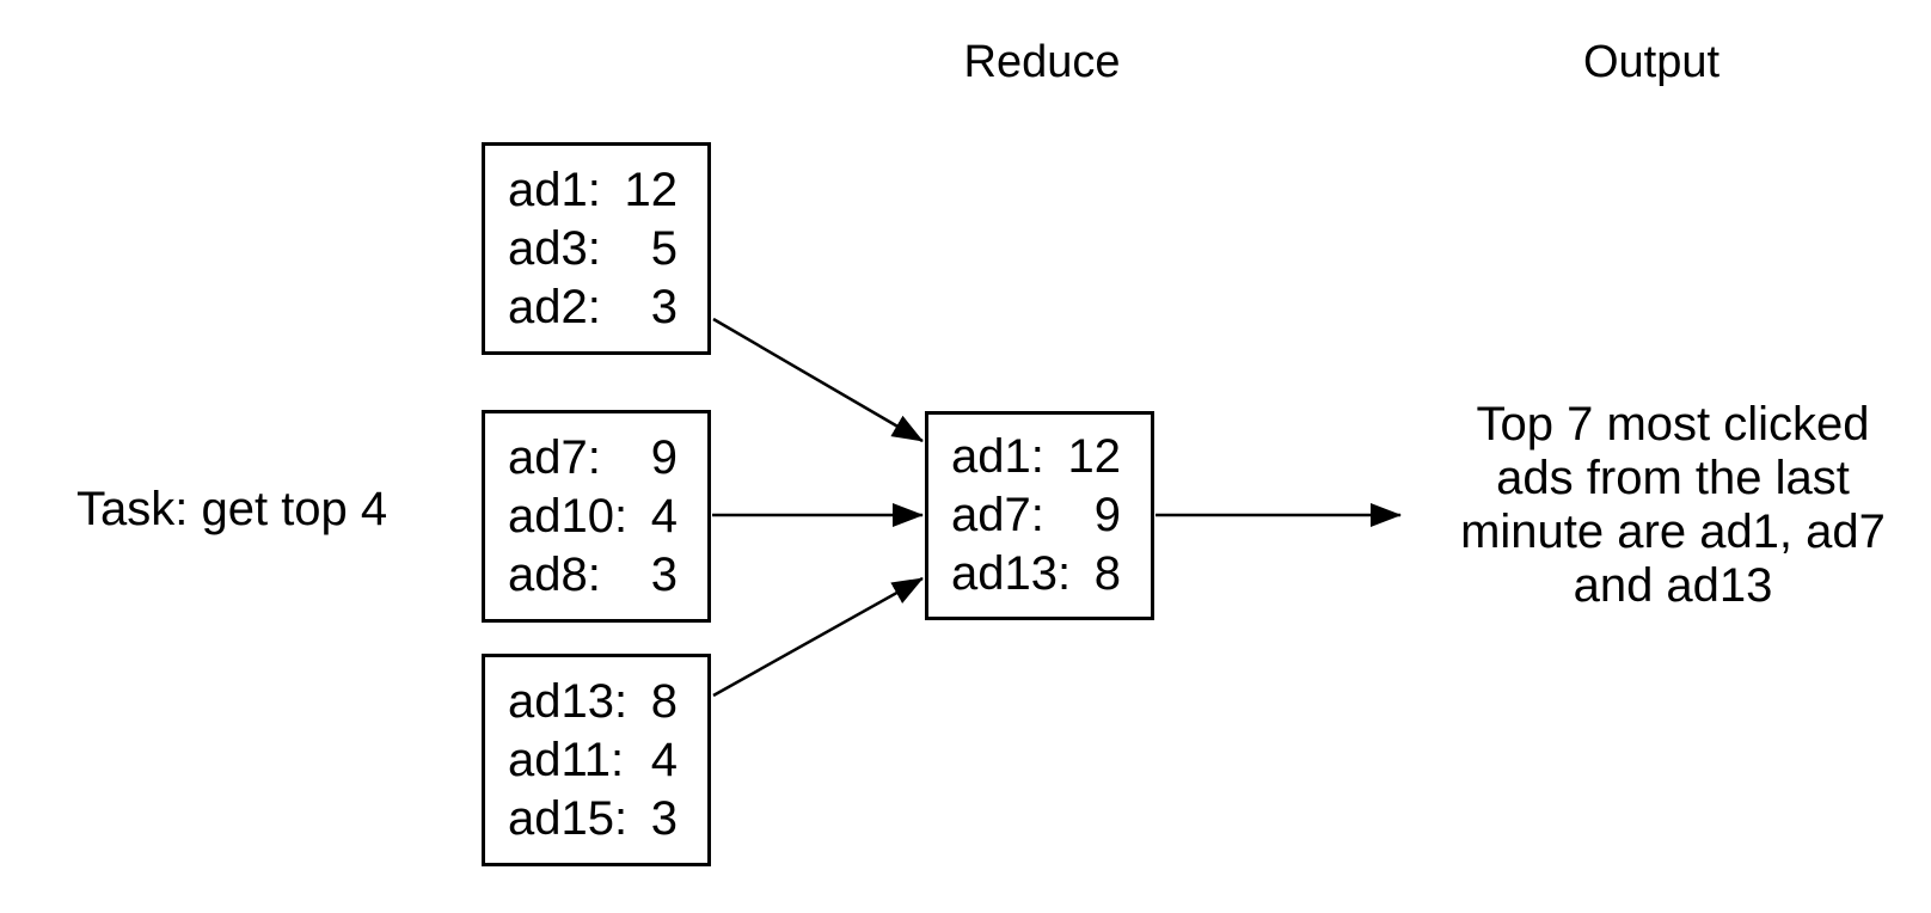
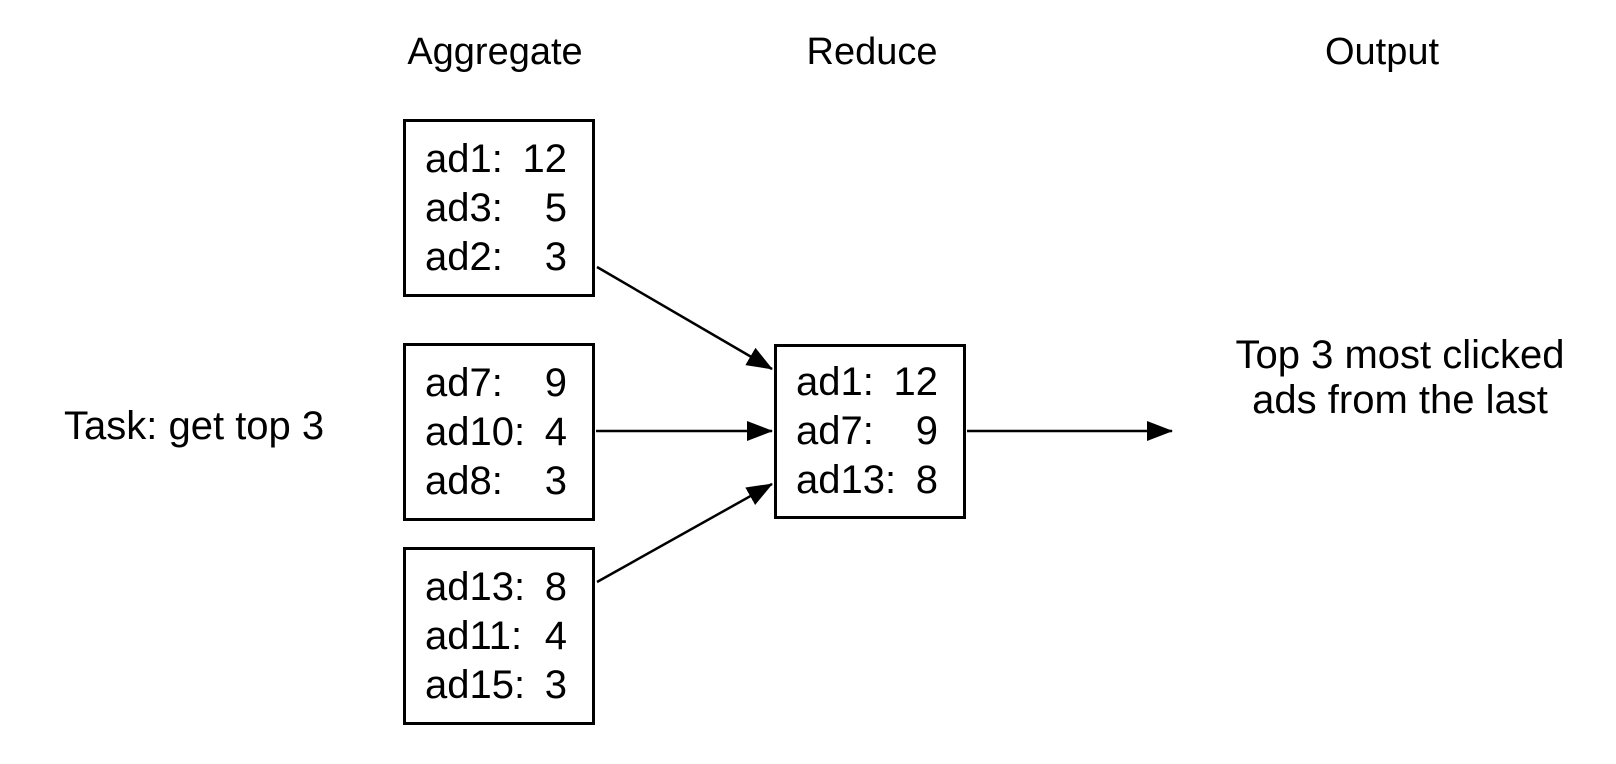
+ Aggregate
  Reduce
  Output
- Task: get top 4
+ Task: get top 3
  ad1:
  12
  ad3:
  5
  ad2:
  3
  ad7:
  9
  ad10:
  4
  ad8:
  3
  ad13:
  8
  ad11:
  4
  ad15:
  3
  ad1:
  12
  ad7:
  9
  ad13:
  8
- Top 7 most clicked
+ Top 3 most clicked
  ads from the last
- minute are ad1, ad7
- and ad13
